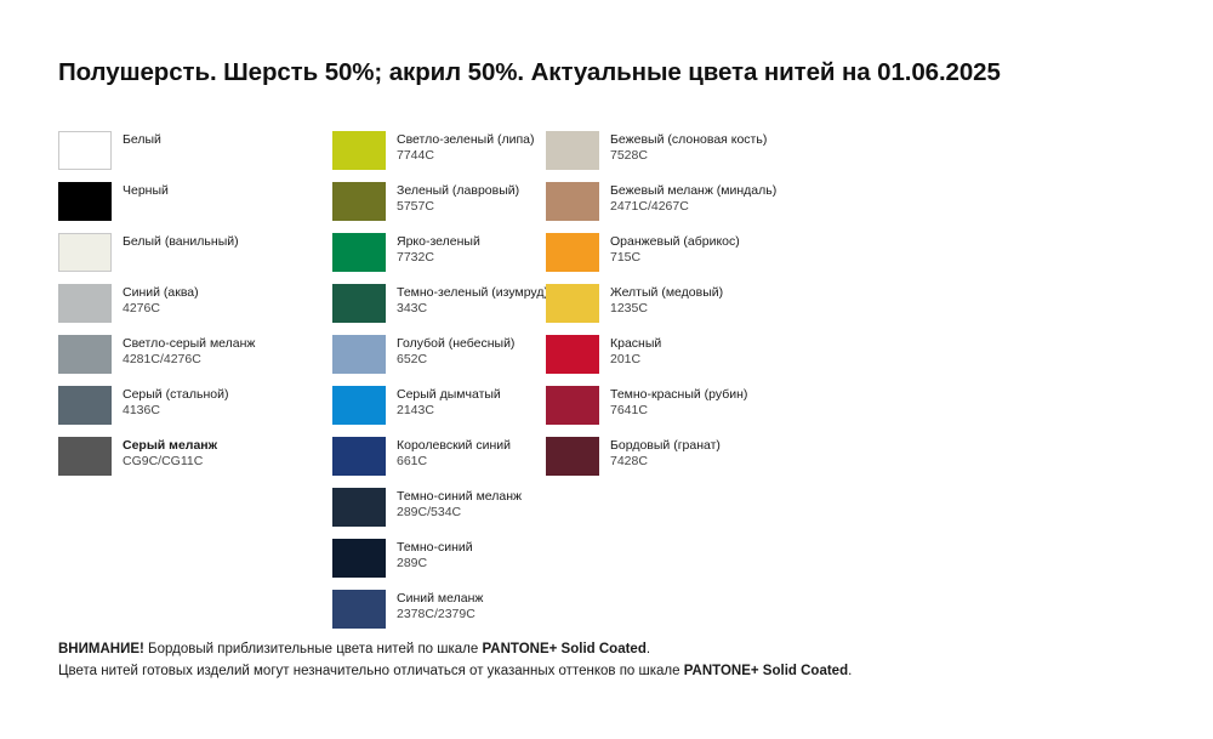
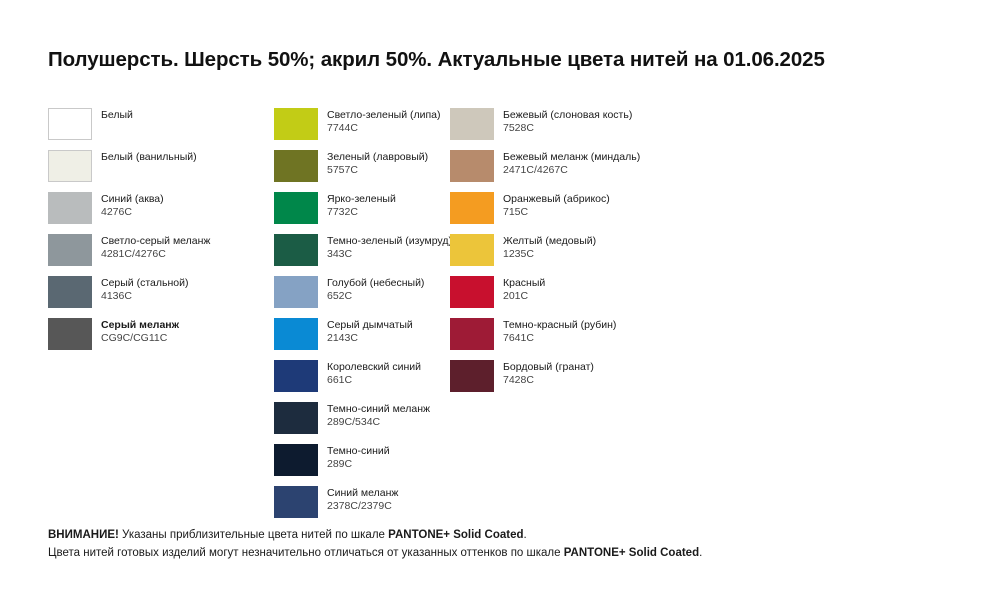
  Полушерсть. Шерсть 50%; акрил 50%. Актуальные цвета нитей на 01.06.2025
  Белый
- Черный
  Белый (ванильный)
  Синий (аква)
  4276C
  Светло-серый меланж
  4281C/4276C
  Серый (стальной)
  4136C
  Серый меланж
  CG9C/CG11C
  Светло-зеленый (липа)
  7744C
  Зеленый (лавровый)
  5757C
  Ярко-зеленый
  7732C
  Темно-зеленый (изумруд
  343C
  Голубой (небесный)
  652C
  Серый дымчатый
  2143C
  Королевский синий
  661C
  Темно-синий меланж
  289C/534C
  Темно-синий
  289C
  Синий меланж
  2378C/2379C
  Бежевый (слоновая кость)
  7528C
  Бежевый меланж (миндаль)
  2471C/4267C
  Оранжевый (абрикос)
  715C
  Желтый (медовый)
  1235C
  Красный
  201C
  Темно-красный (рубин)
  7641C
  Бордовый (гранат)
  7428C
- ВНИМАНИЕ! Бордовый приблизительные цвета нитей по шкале PANTONE+ Solid Coated.
+ ВНИМАНИЕ! Указаны приблизительные цвета нитей по шкале PANTONE+ Solid Coated.
  Цвета нитей готовых изделий могут незначительно отличаться от указанных оттенков по шкале PANTONE+ Solid Coated.
